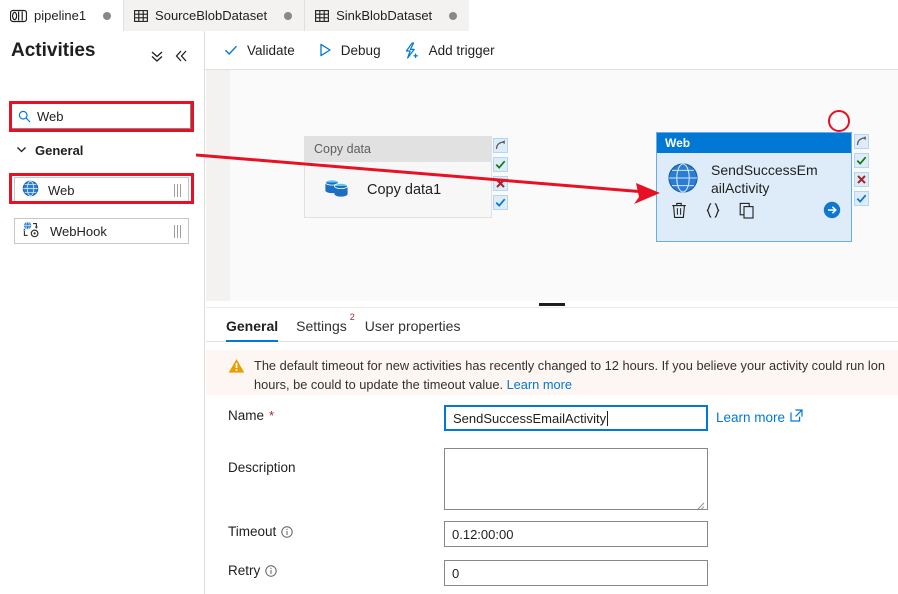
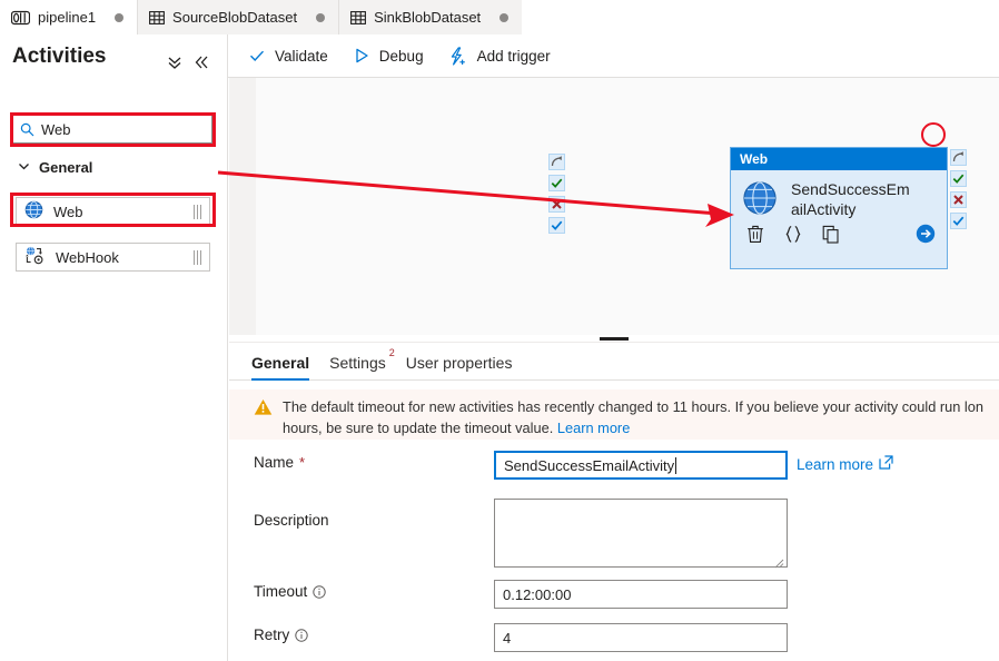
  pipeline1
  SourceBlobDataset
  SinkBlobDataset
  Activities
  Web
  General
  Web
  WebHook
  Validate
  Debug
  Add trigger
- Copy data
- Copy data1
  Web
  SendSuccessEmailActivity
  General
  Settings
  2
  User properties
- The default timeout for new activities has recently changed to 12 hours. If you believe your activity could run lon
+ The default timeout for new activities has recently changed to 11 hours. If you believe your activity could run lon
- hours, be could to update the timeout value. Learn more
+ hours, be sure to update the timeout value. Learn more
  Name
  *
  SendSuccessEmailActivity
  Learn more
  Description
  Timeout
  0.12:00:00
  Retry
- 0
+ 4
